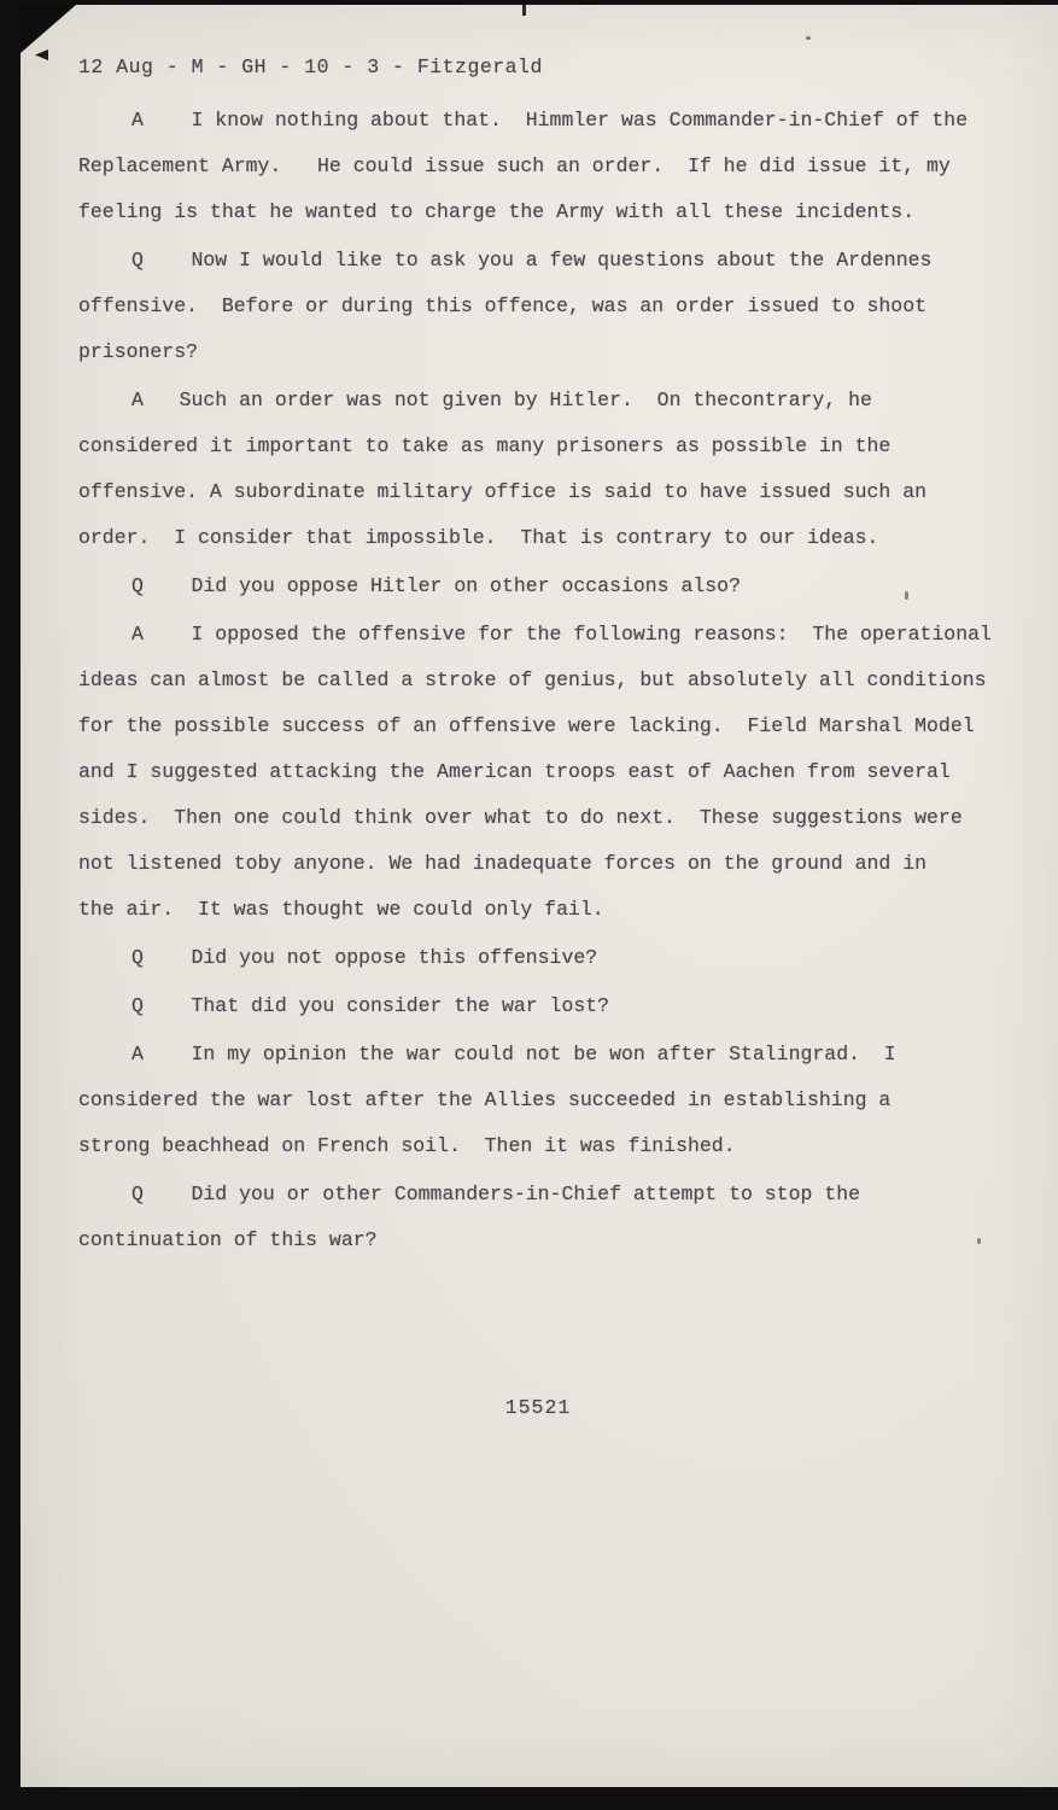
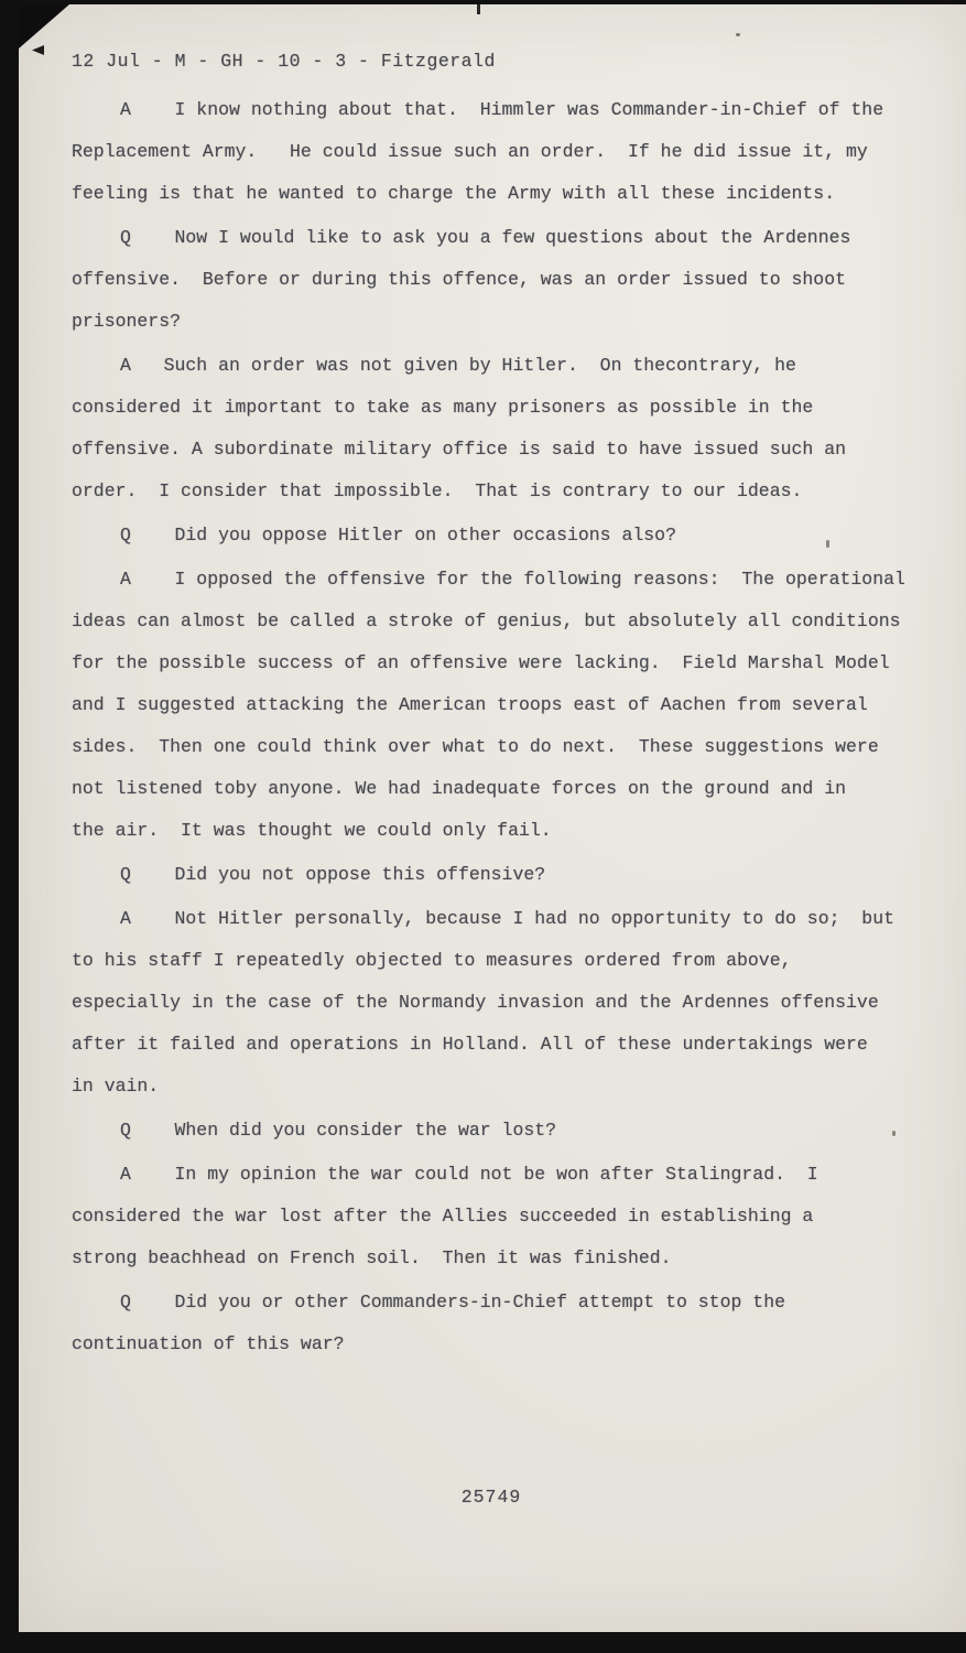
- 12 Aug - M - GH - 10 - 3 - Fitzgerald
+ 12 Jul - M - GH - 10 - 3 - Fitzgerald
  A I know nothing about that. Himmler was Commander-in-Chief of the
  Replacement Army. He could issue such an order. If he did issue it, my
  feeling is that he wanted to charge the Army with all these incidents.
  Q Now I would like to ask you a few questions about the Ardennes
  offensive. Before or during this offence, was an order issued to shoot
  prisoners?
  A Such an order was not given by Hitler. On thecontrary, he
  considered it important to take as many prisoners as possible in the
  offensive. A subordinate military office is said to have issued such an
  order. I consider that impossible. That is contrary to our ideas.
  Q Did you oppose Hitler on other occasions also?
  A I opposed the offensive for the following reasons: The operational
  ideas can almost be called a stroke of genius, but absolutely all conditions
  for the possible success of an offensive were lacking. Field Marshal Model
  and I suggested attacking the American troops east of Aachen from several
  sides. Then one could think over what to do next. These suggestions were
  not listened toby anyone. We had inadequate forces on the ground and in
  the air. It was thought we could only fail.
  Q Did you not oppose this offensive?
+ A Not Hitler personally, because I had no opportunity to do so; but
+ to his staff I repeatedly objected to measures ordered from above,
+ especially in the case of the Normandy invasion and the Ardennes offensive
+ after it failed and operations in Holland. All of these undertakings were
+ in vain.
- Q That did you consider the war lost?
+ Q When did you consider the war lost?
  A In my opinion the war could not be won after Stalingrad. I
  considered the war lost after the Allies succeeded in establishing a
  strong beachhead on French soil. Then it was finished.
  Q Did you or other Commanders-in-Chief attempt to stop the
  continuation of this war?
- 15521
+ 25749
